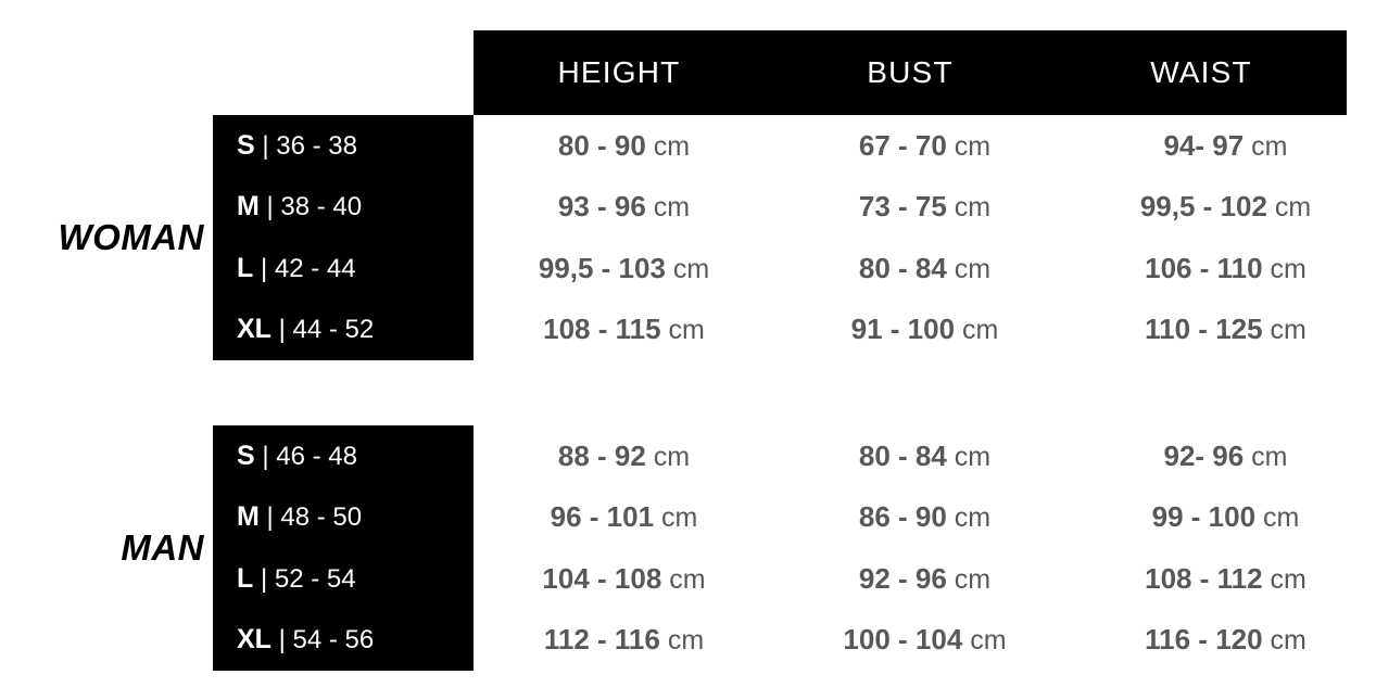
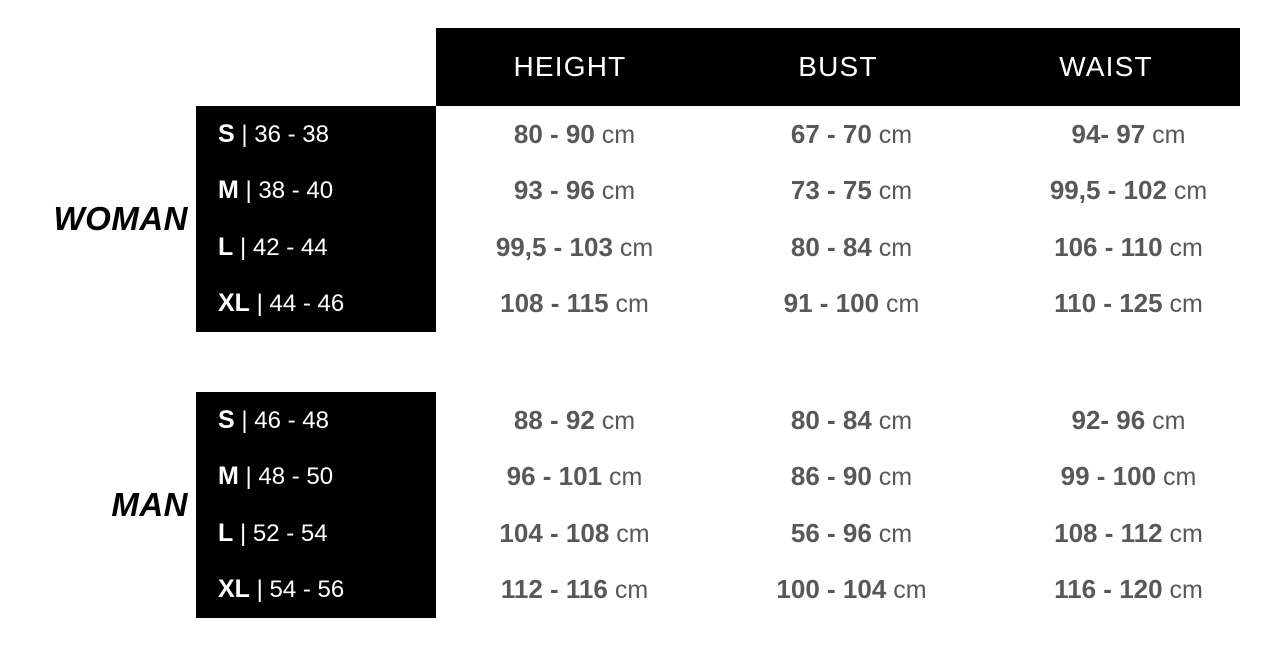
  HEIGHT
  BUST
  WAIST
  WOMAN
  S | 36 - 38
  80 - 90 cm
  67 - 70 cm
  94- 97 cm
  M | 38 - 40
  93 - 96 cm
  73 - 75 cm
  99,5 - 102 cm
  L | 42 - 44
  99,5 - 103 cm
  80 - 84 cm
  106 - 110 cm
- XL | 44 - 52
+ XL | 44 - 46
  108 - 115 cm
  91 - 100 cm
  110 - 125 cm
  MAN
  S | 46 - 48
  88 - 92 cm
  80 - 84 cm
  92- 96 cm
  M | 48 - 50
  96 - 101 cm
  86 - 90 cm
  99 - 100 cm
  L | 52 - 54
  104 - 108 cm
- 92 - 96 cm
+ 56 - 96 cm
  108 - 112 cm
  XL | 54 - 56
  112 - 116 cm
  100 - 104 cm
  116 - 120 cm
